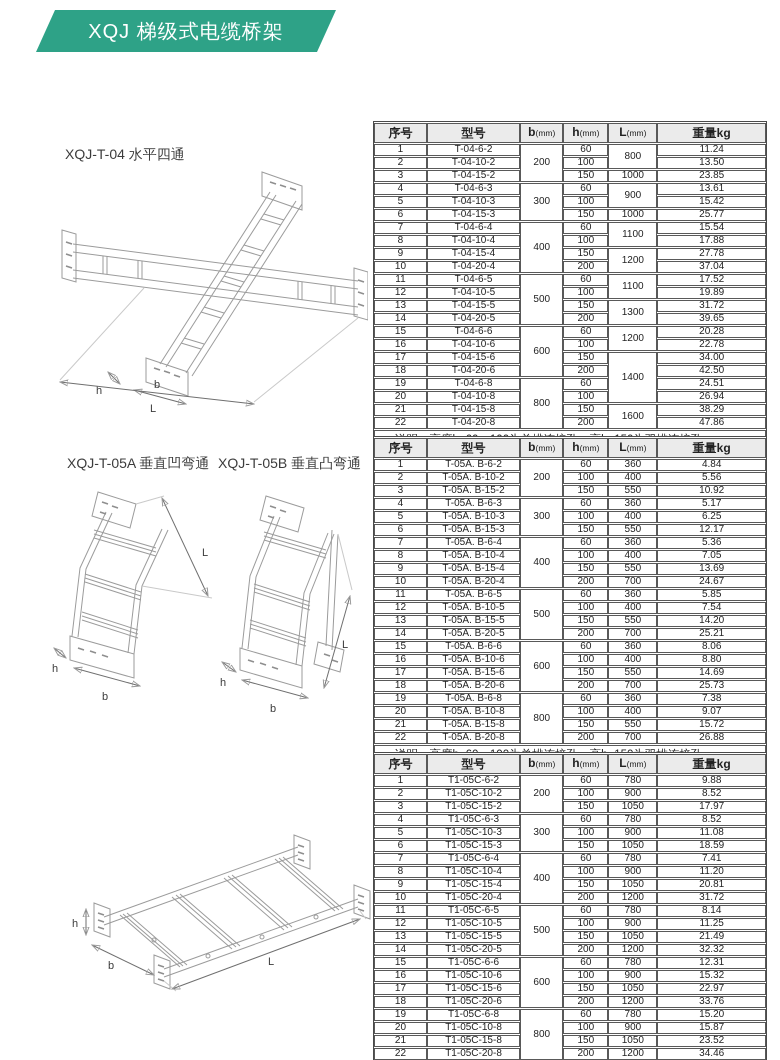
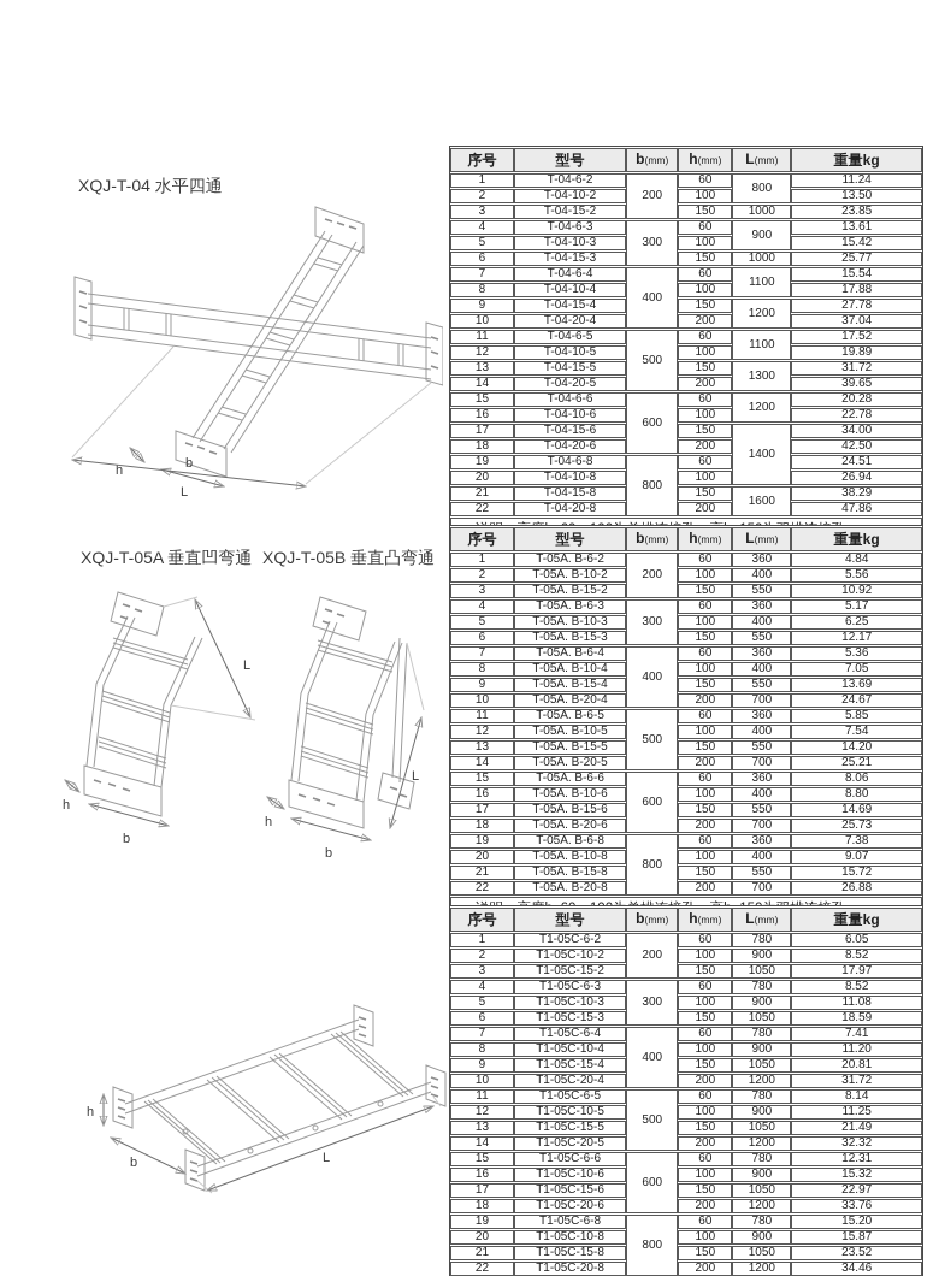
- XQJ 梯级式电缆桥架
  XQJ-T-04 水平四通
  XQJ-T-05A 垂直凹弯通
  XQJ-T-05B 垂直凸弯通
  h
  b
  L
  L
  b
  h
  L
  b
  h
  h
  b
  L
  序号	型号	b(mm)	h(mm)	L(mm)	重量kg
  1	T-04-6-2	200	60	800	11.24
  2	T-04-10-2	100	13.50
  3	T-04-15-2	150	1000	23.85
  4	T-04-6-3	300	60	900	13.61
  5	T-04-10-3	100	15.42
  6	T-04-15-3	150	1000	25.77
  7	T-04-6-4	400	60	1100	15.54
  8	T-04-10-4	100	17.88
  9	T-04-15-4	150	1200	27.78
  10	T-04-20-4	200	37.04
  11	T-04-6-5	500	60	1100	17.52
  12	T-04-10-5	100	19.89
  13	T-04-15-5	150	1300	31.72
  14	T-04-20-5	200	39.65
  15	T-04-6-6	600	60	1200	20.28
  16	T-04-10-6	100	22.78
  17	T-04-15-6	150	1400	34.00
  18	T-04-20-6	200	42.50
  19	T-04-6-8	800	60	24.51
  20	T-04-10-8	100	26.94
  21	T-04-15-8	150	1600	38.29
  22	T-04-20-8	200	47.86
  序号	型号	b(mm)	h(mm)	L(mm)	重量kg
  1	T-05A. B-6-2	200	60	360	4.84
  2	T-05A. B-10-2	100	400	5.56
  3	T-05A. B-15-2	150	550	10.92
  4	T-05A. B-6-3	300	60	360	5.17
  5	T-05A. B-10-3	100	400	6.25
  6	T-05A. B-15-3	150	550	12.17
  7	T-05A. B-6-4	400	60	360	5.36
  8	T-05A. B-10-4	100	400	7.05
  9	T-05A. B-15-4	150	550	13.69
  10	T-05A. B-20-4	200	700	24.67
  11	T-05A. B-6-5	500	60	360	5.85
  12	T-05A. B-10-5	100	400	7.54
  13	T-05A. B-15-5	150	550	14.20
  14	T-05A. B-20-5	200	700	25.21
  15	T-05A. B-6-6	600	60	360	8.06
  16	T-05A. B-10-6	100	400	8.80
  17	T-05A. B-15-6	150	550	14.69
  18	T-05A. B-20-6	200	700	25.73
  19	T-05A. B-6-8	800	60	360	7.38
  20	T-05A. B-10-8	100	400	9.07
  21	T-05A. B-15-8	150	550	15.72
  22	T-05A. B-20-8	200	700	26.88
  序号	型号	b(mm)	h(mm)	L(mm)	重量kg
- 1	T1-05C-6-2	200	60	780	9.88
+ 1	T1-05C-6-2	200	60	780	6.05
  2	T1-05C-10-2	100	900	8.52
  3	T1-05C-15-2	150	1050	17.97
  4	T1-05C-6-3	300	60	780	8.52
  5	T1-05C-10-3	100	900	11.08
  6	T1-05C-15-3	150	1050	18.59
  7	T1-05C-6-4	400	60	780	7.41
  8	T1-05C-10-4	100	900	11.20
  9	T1-05C-15-4	150	1050	20.81
  10	T1-05C-20-4	200	1200	31.72
  11	T1-05C-6-5	500	60	780	8.14
  12	T1-05C-10-5	100	900	11.25
  13	T1-05C-15-5	150	1050	21.49
  14	T1-05C-20-5	200	1200	32.32
  15	T1-05C-6-6	600	60	780	12.31
  16	T1-05C-10-6	100	900	15.32
  17	T1-05C-15-6	150	1050	22.97
  18	T1-05C-20-6	200	1200	33.76
  19	T1-05C-6-8	800	60	780	15.20
  20	T1-05C-10-8	100	900	15.87
  21	T1-05C-15-8	150	1050	23.52
  22	T1-05C-20-8	200	1200	34.46
